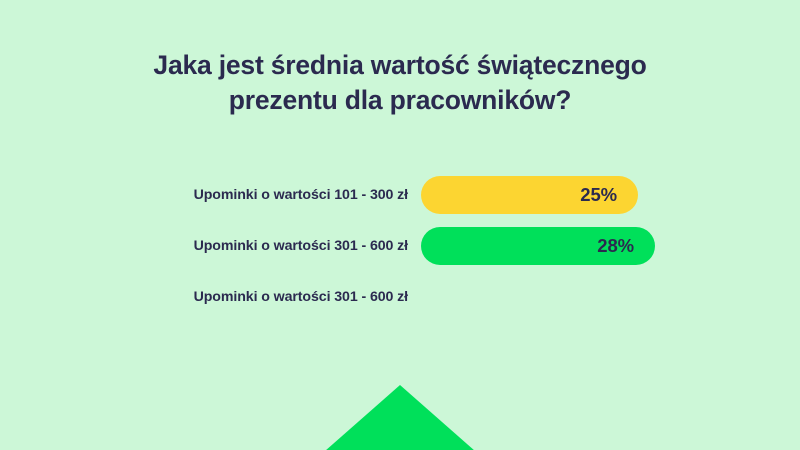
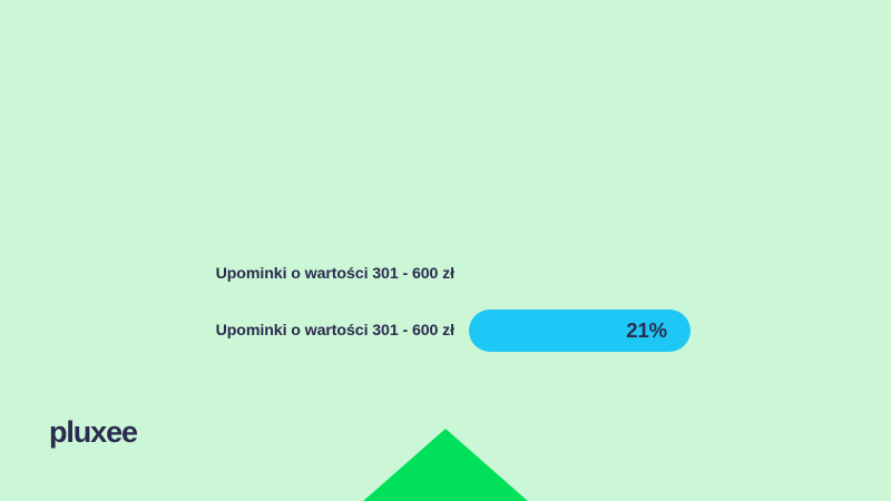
- Jaka jest średnia wartość świątecznego
- prezentu dla pracowników?
- Upominki o wartości 101 - 300 zł
- 25%
  Upominki o wartości 301 - 600 zł
- 28%
  Upominki o wartości 301 - 600 zł
+ 21%
+ pluxee
